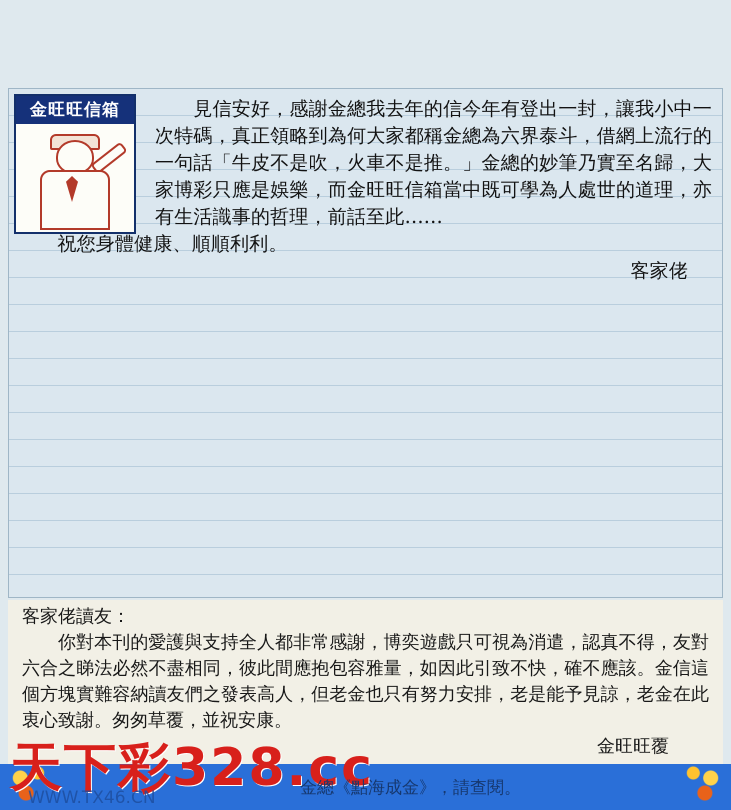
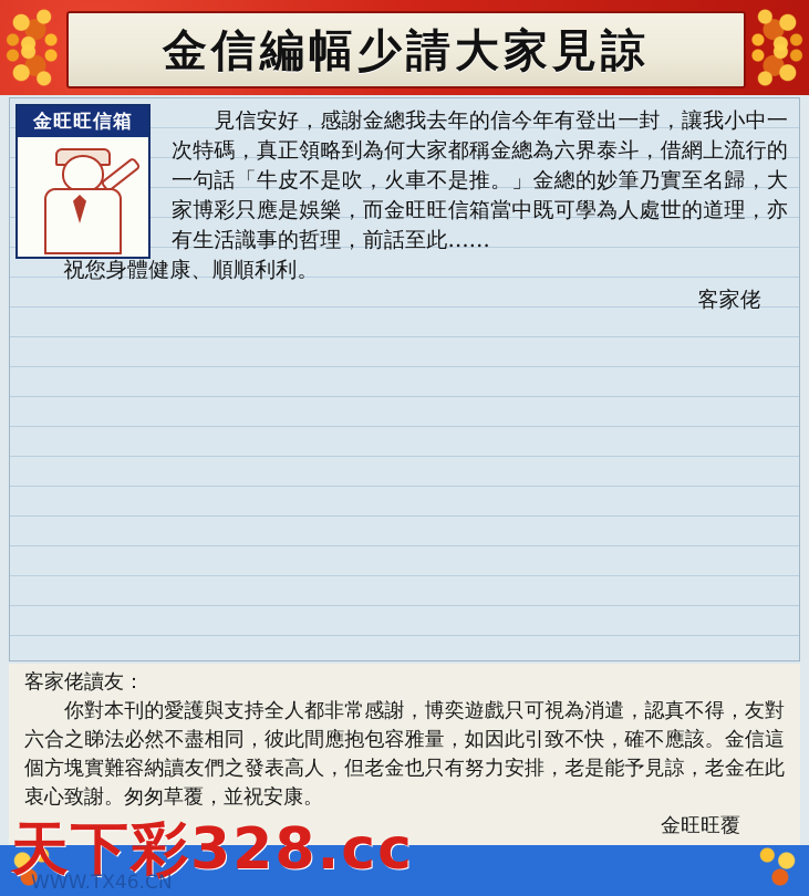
+ 金信編幅少請大家見諒
  見信安好，感謝金總我去年的信今年有登出一封，讓我小中一次特碼，真正領略到為何大家都稱金總為六界泰斗，借網上流行的一句話「牛皮不是吹，火車不是推。」金總的妙筆乃實至名歸，大家博彩只應是娛樂，而金旺旺信箱當中既可學為人處世的道理，亦有生活識事的哲理，前話至此……
  祝您身體健康、順順利利。
  客家佬
  金旺旺信箱
  客家佬讀友：
  你對本刊的愛護與支持全人都非常感謝，博奕遊戲只可視為消遣，認真不得，友對六合之睇法必然不盡相同，彼此間應抱包容雅量，如因此引致不快，確不應該。金信這個方塊實難容納讀友們之發表高人，但老金也只有努力安排，老是能予見諒，老金在此衷心致謝。匆匆草覆，並祝安康。
  金旺旺覆
  天下彩328.cc
  WWW.TX46.CN
- 金總《點海成金》，請查閱。
